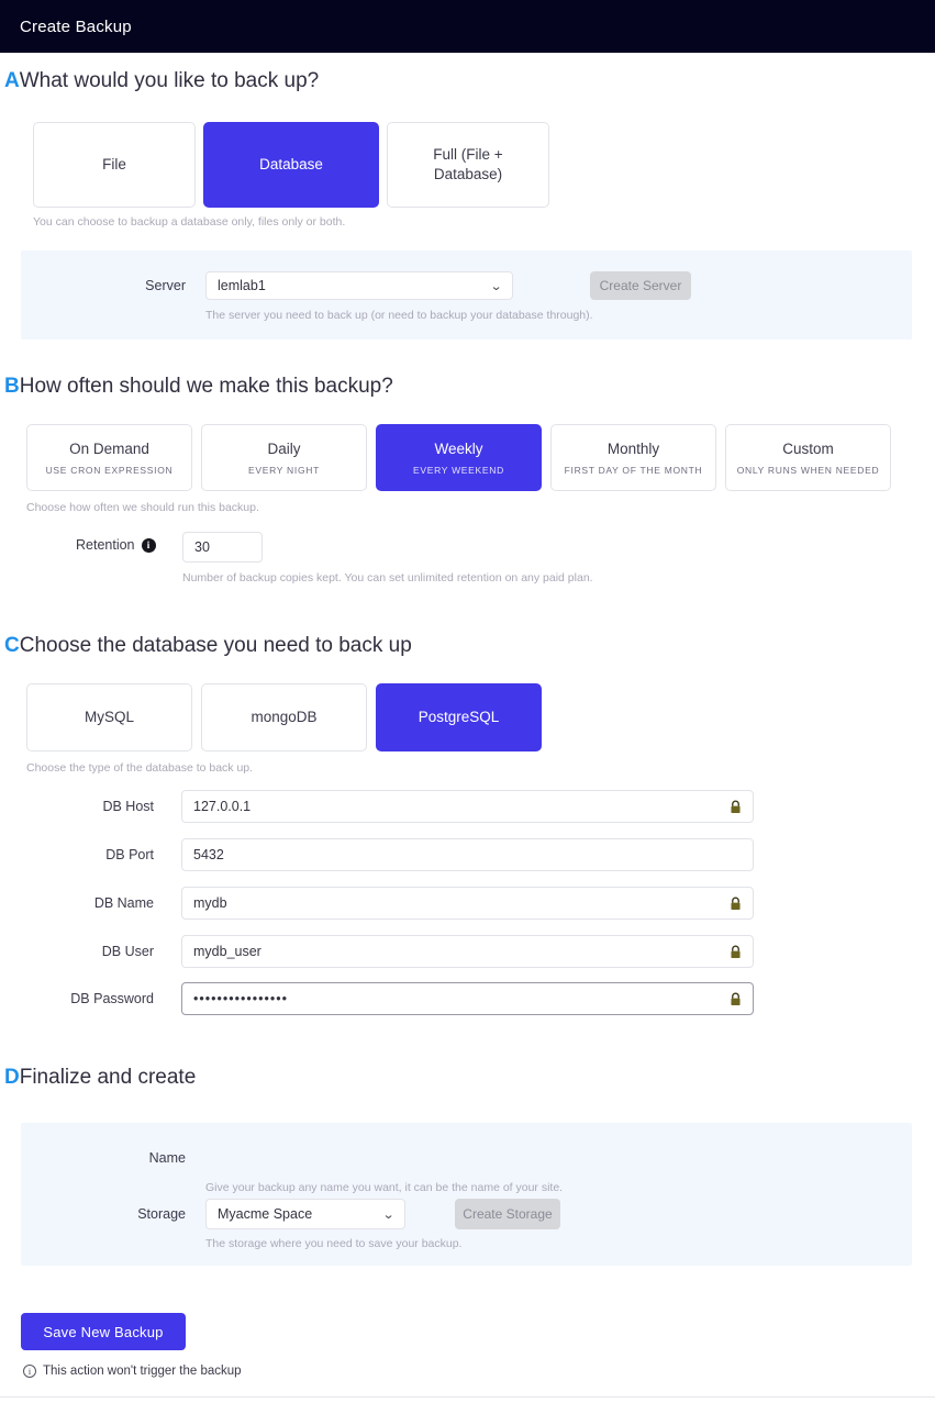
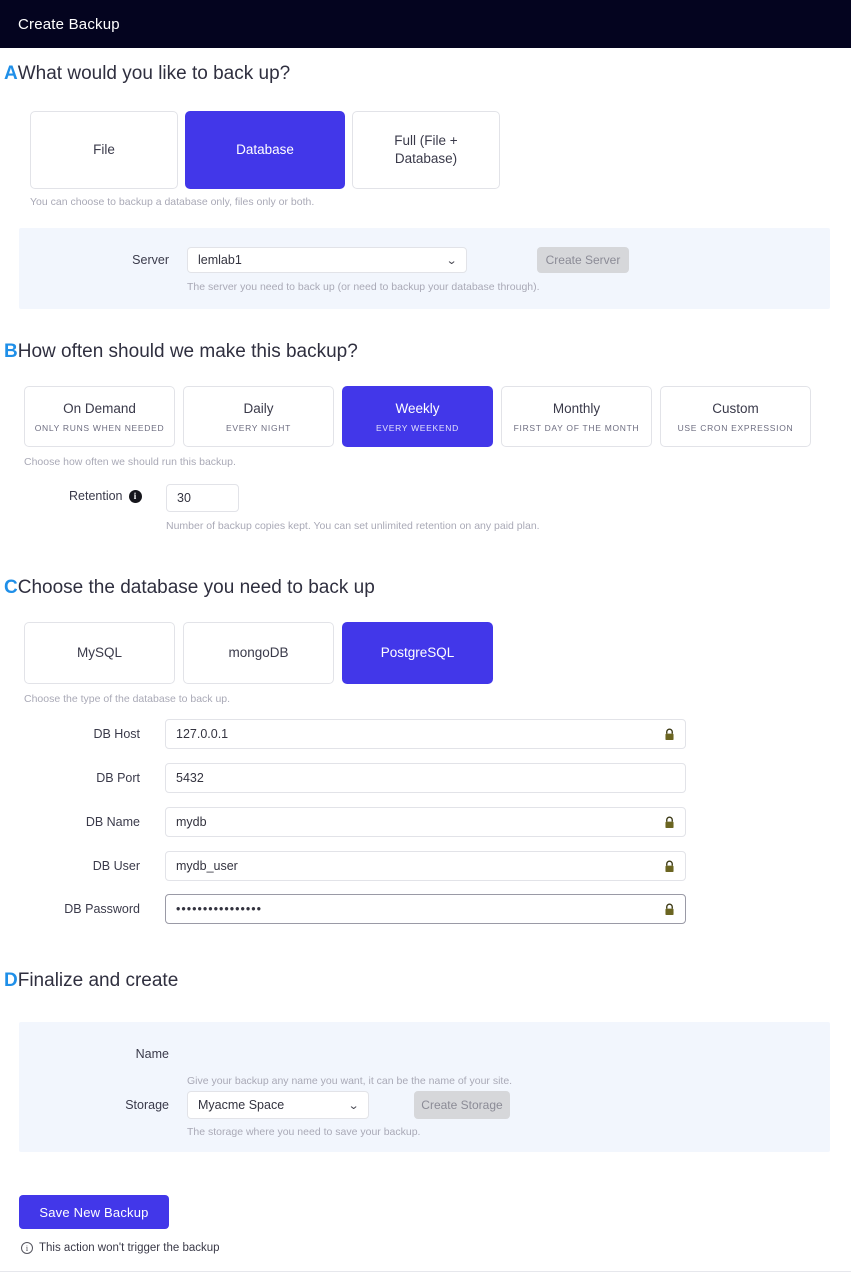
  Create Backup
  A
  What would you like to back up?
  File
  Database
  Full (File + Database)
  You can choose to backup a database only, files only or both.
  Server
  lemlab1
  ⌄
  Create Server
  The server you need to back up (or need to backup your database through).
  B
  How often should we make this backup?
  On Demand
- USE CRON EXPRESSION
+ ONLY RUNS WHEN NEEDED
  Daily
  EVERY NIGHT
  Weekly
  EVERY WEEKEND
  Monthly
  FIRST DAY OF THE MONTH
  Custom
- ONLY RUNS WHEN NEEDED
+ USE CRON EXPRESSION
  Choose how often we should run this backup.
  Retention
  i
  30
  Number of backup copies kept. You can set unlimited retention on any paid plan.
  C
  Choose the database you need to back up
  MySQL
  mongoDB
  PostgreSQL
  Choose the type of the database to back up.
  DB Host
  127.0.0.1
  DB Port
  5432
  DB Name
  mydb
  DB User
  mydb_user
  DB Password
  ••••••••••••••••
  D
  Finalize and create
  Name
  Give your backup any name you want, it can be the name of your site.
  Storage
  Myacme Space
  ⌄
  Create Storage
  The storage where you need to save your backup.
  Save New Backup
  i
  This action won't trigger the backup
